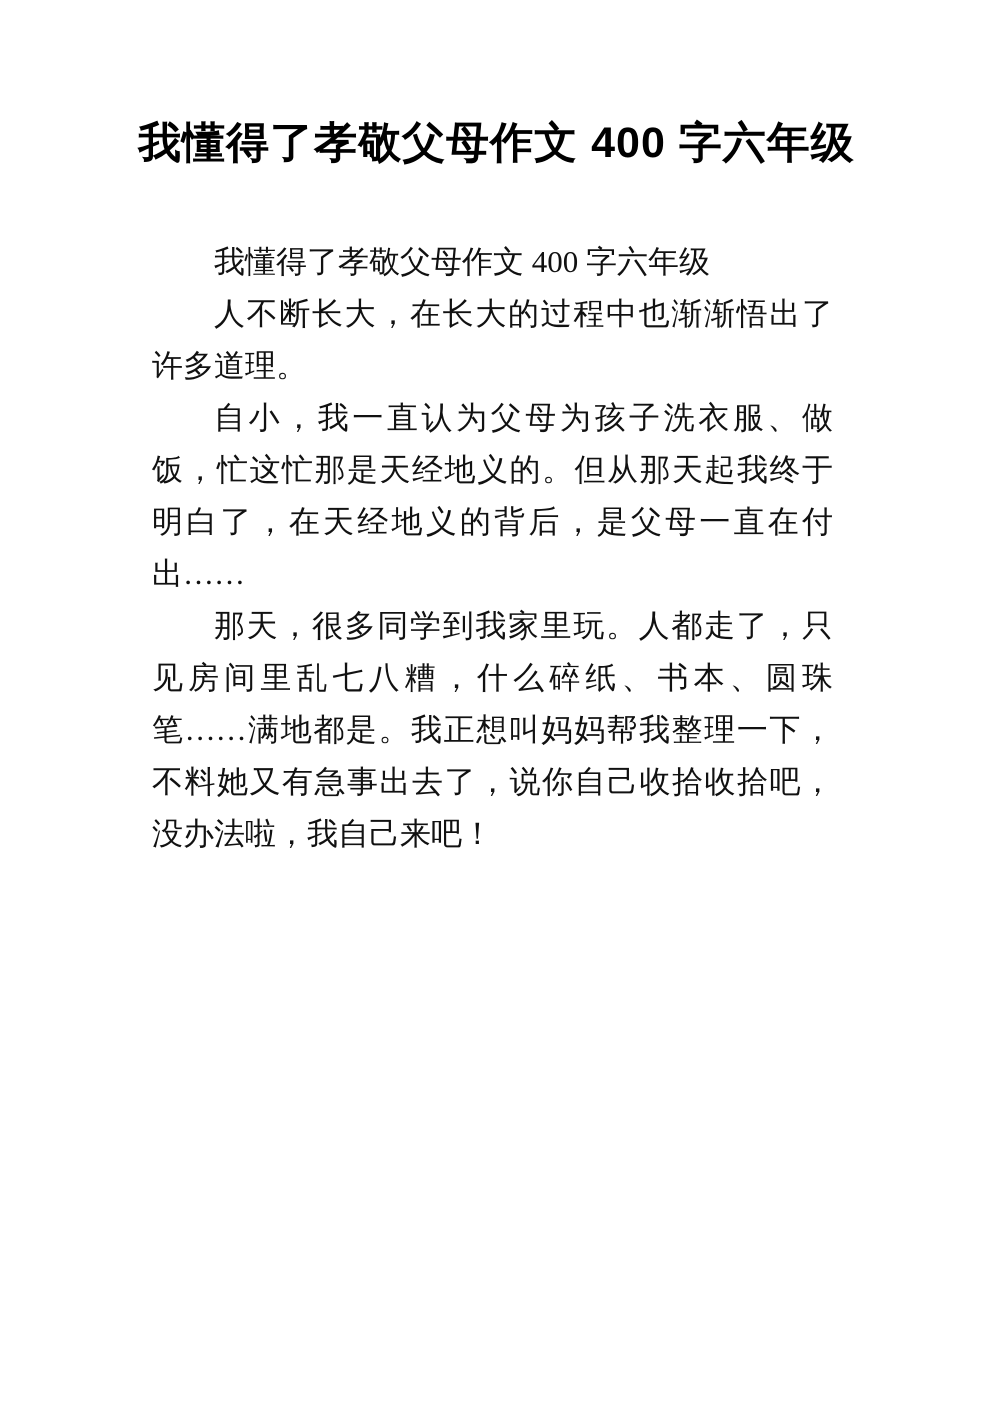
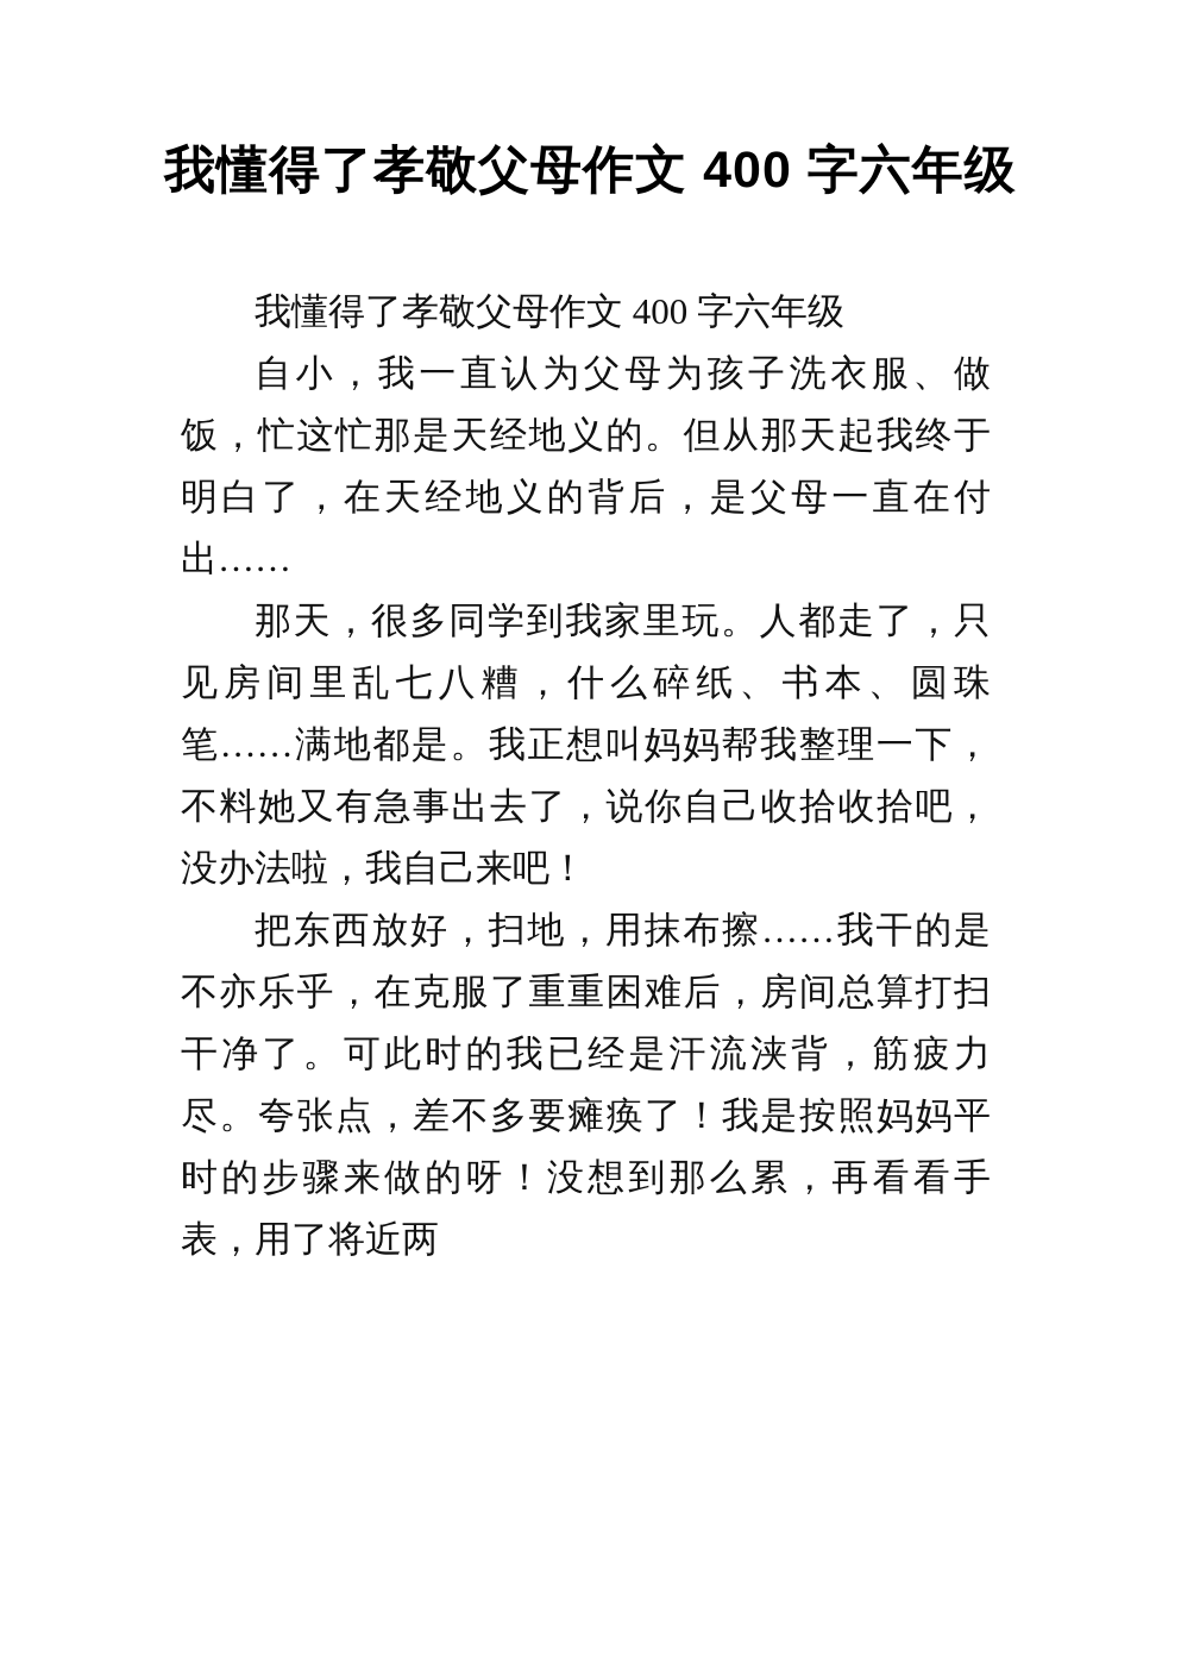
  我懂得了孝敬父母作文 400 字六年级
  我懂得了孝敬父母作文 400 字六年级
- 人不断长大，在长大的过程中也渐渐悟出了许多道理。
  自小，我一直认为父母为孩子洗衣服、做饭，忙这忙那是天经地义的。但从那天起我终于明白了，在天经地义的背后，是父母一直在付出……
  那天，很多同学到我家里玩。人都走了，只见房间里乱七八糟，什么碎纸、书本、圆珠笔……满地都是。我正想叫妈妈帮我整理一下，不料她又有急事出去了，说你自己收拾收拾吧，没办法啦，我自己来吧！
+ 把东西放好，扫地，用抹布擦……我干的是不亦乐乎，在克服了重重困难后，房间总算打扫干净了。可此时的我已经是汗流浃背，筋疲力尽。夸张点，差不多要瘫痪了！我是按照妈妈平时的步骤来做的呀！没想到那么累，再看看手表，用了将近两
